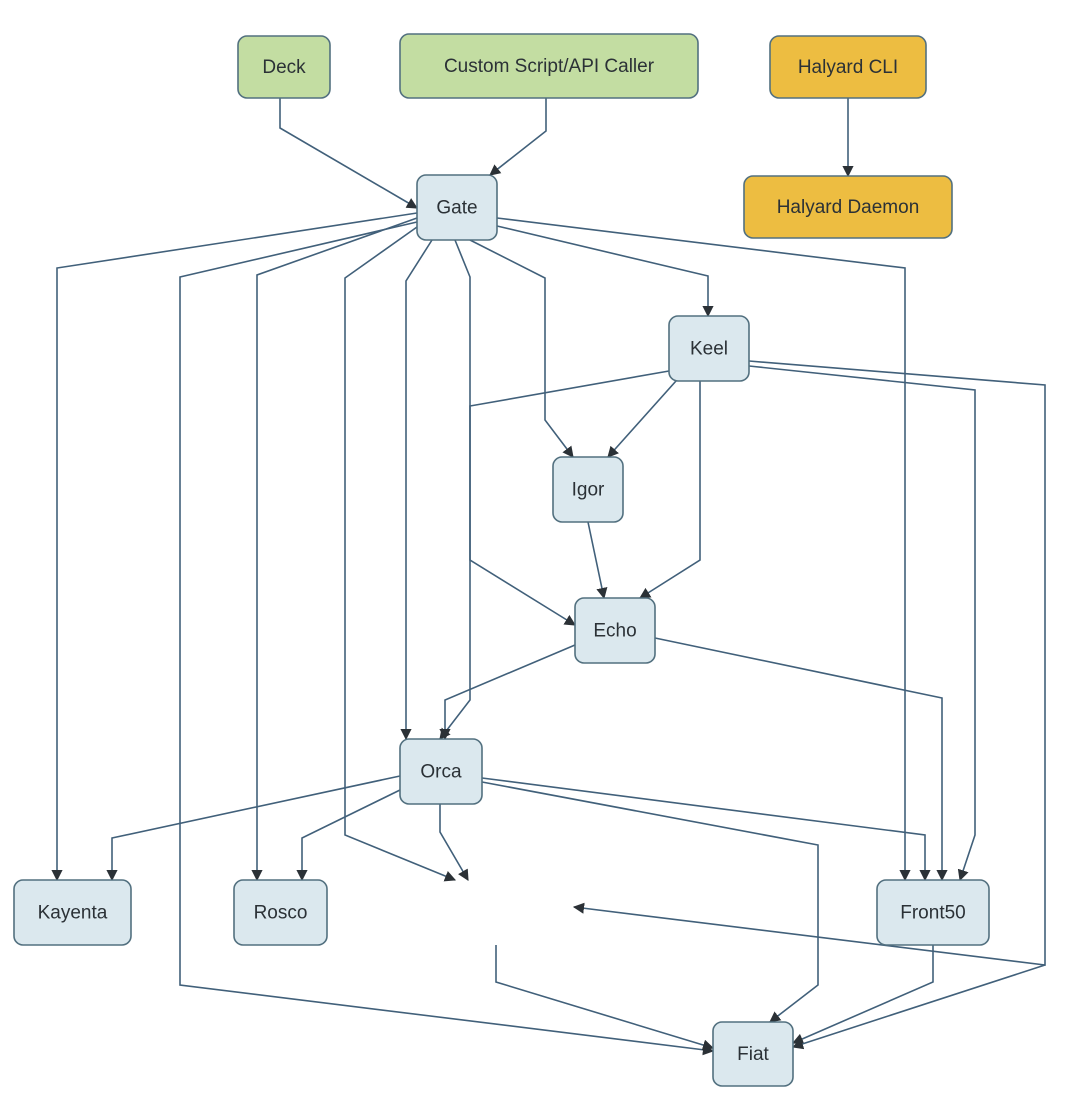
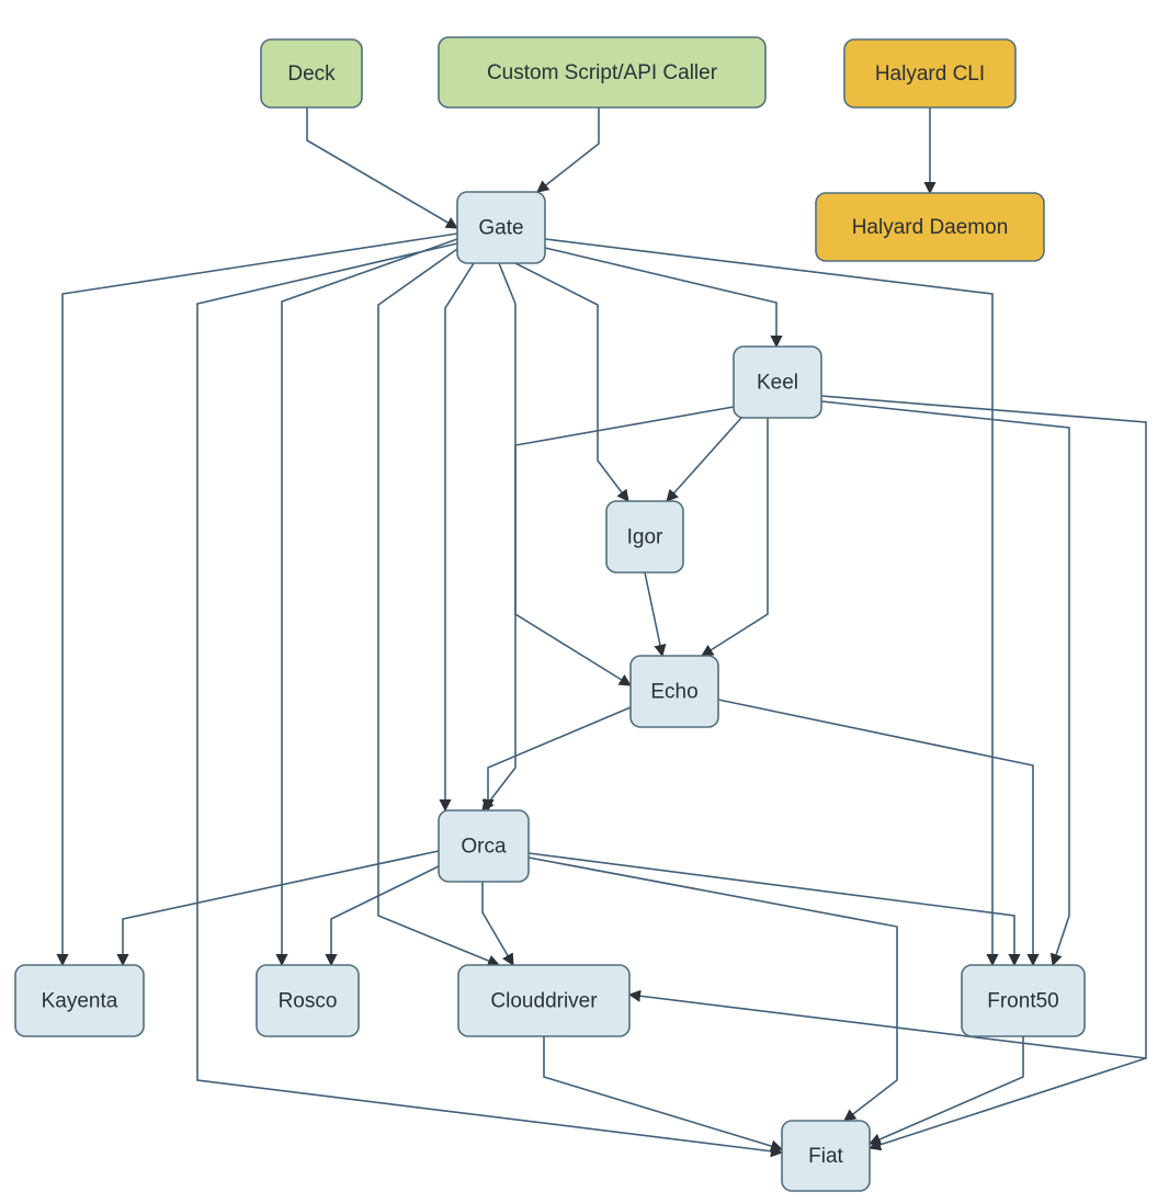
  Deck
  Custom Script/API Caller
  Halyard CLI
  Halyard Daemon
  Gate
  Keel
  Igor
  Echo
  Orca
  Kayenta
  Rosco
+ Clouddriver
  Front50
  Fiat
